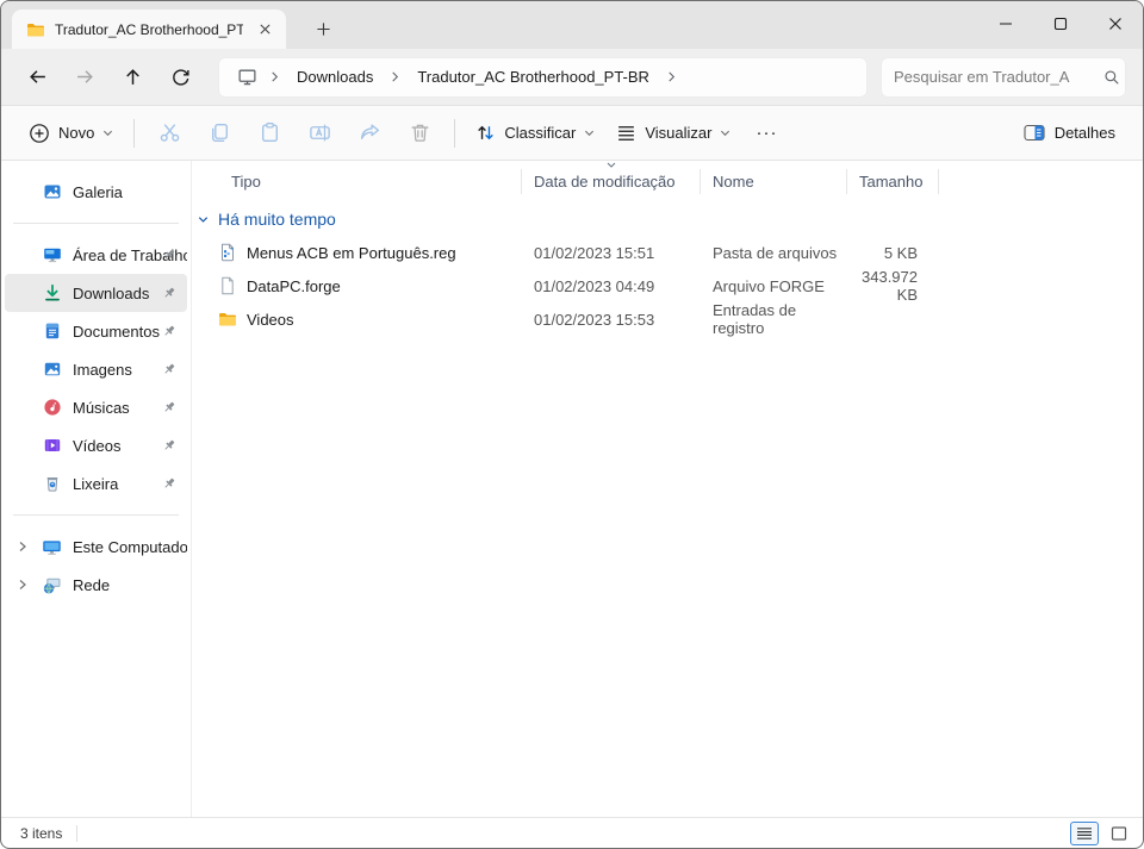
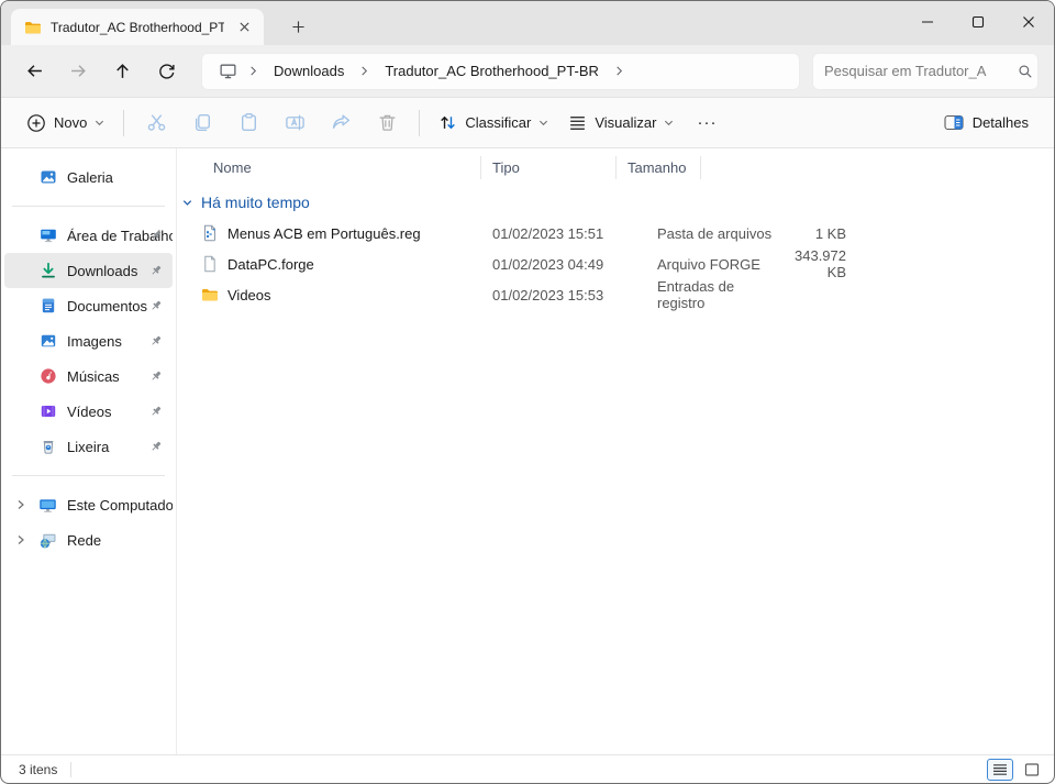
  Tradutor_AC Brotherhood_PT
  Downloads
  Tradutor_AC Brotherhood_PT-BR
  Pesquisar em Tradutor_A
  Novo
  Classificar
  Visualizar
  ···
  Detalhes
  Galeria
  Área de Trabalh
  Downloads
  Documentos
  Imagens
  Músicas
  Vídeos
  Lixeira
  Este Computado
  Rede
- Tipo
+ Nome
- Data de modificação
- Nome
+ Tipo
  Tamanho
  Há muito tempo
  Menus ACB em Português.reg
  01/02/2023 15:51
  Pasta de arquivos
- 5 KB
+ 1 KB
  DataPC.forge
  01/02/2023 04:49
  Arquivo FORGE
  343.972 KB
  Videos
  01/02/2023 15:53
  Entradas de registro
  3 itens
